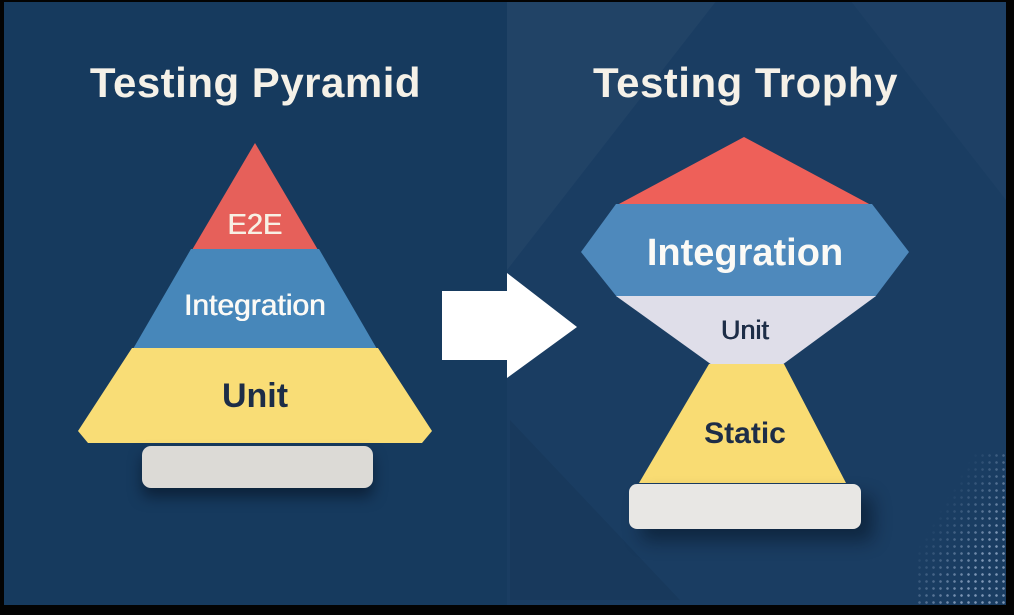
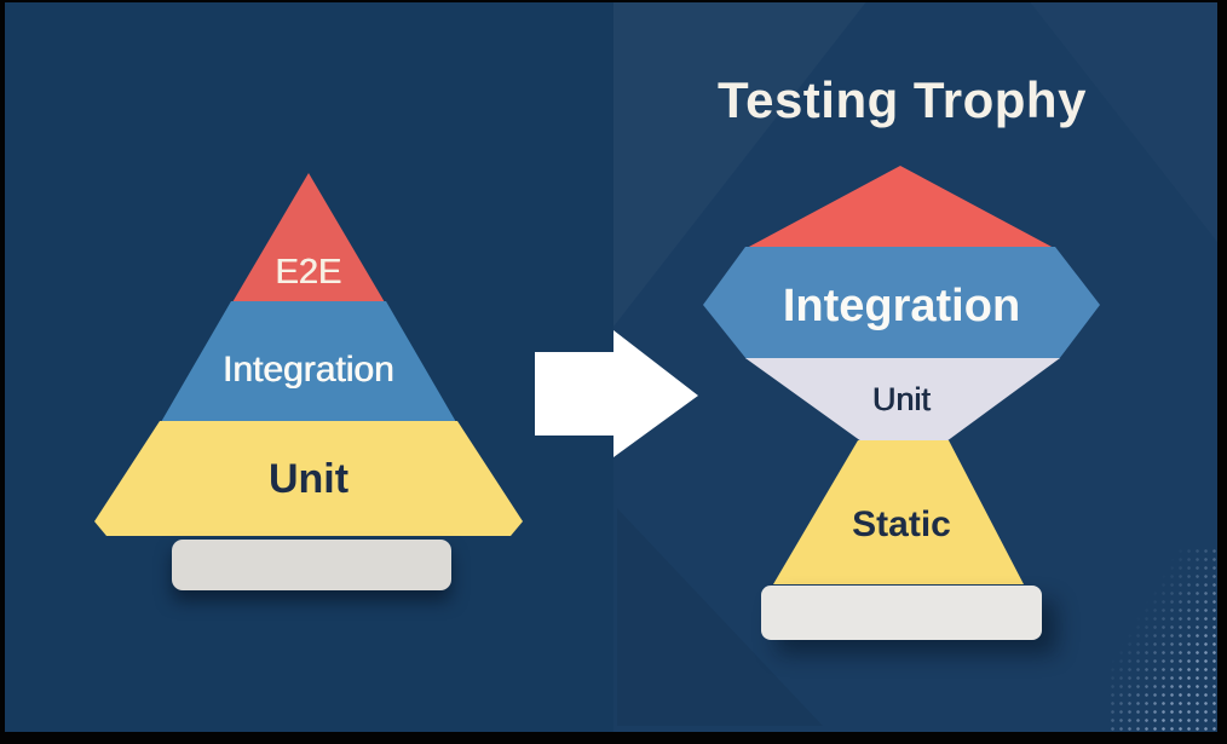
- Testing Pyramid
  Testing Trophy
  E2E
  Integration
  Unit
  Integration
  Unit
  Static
